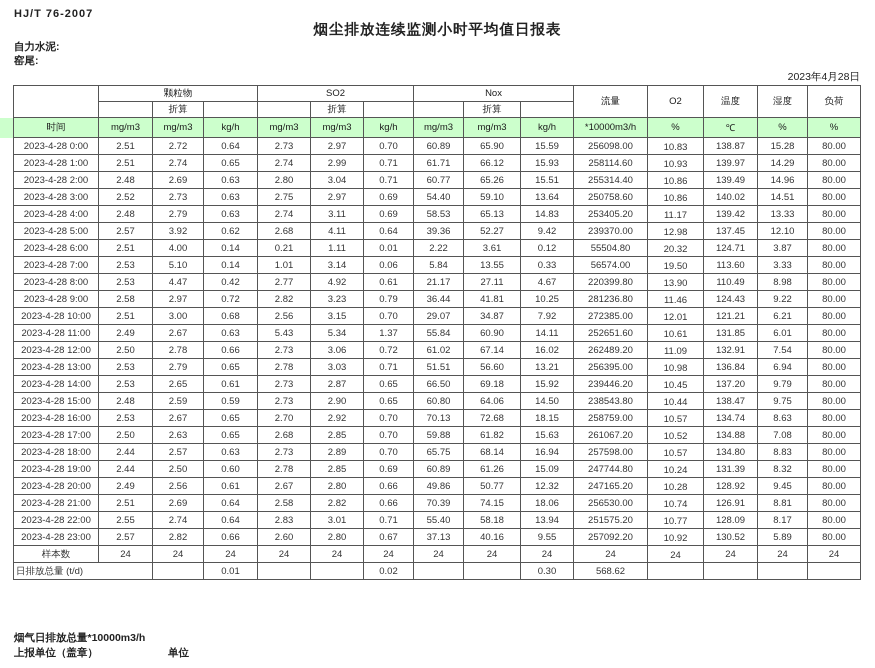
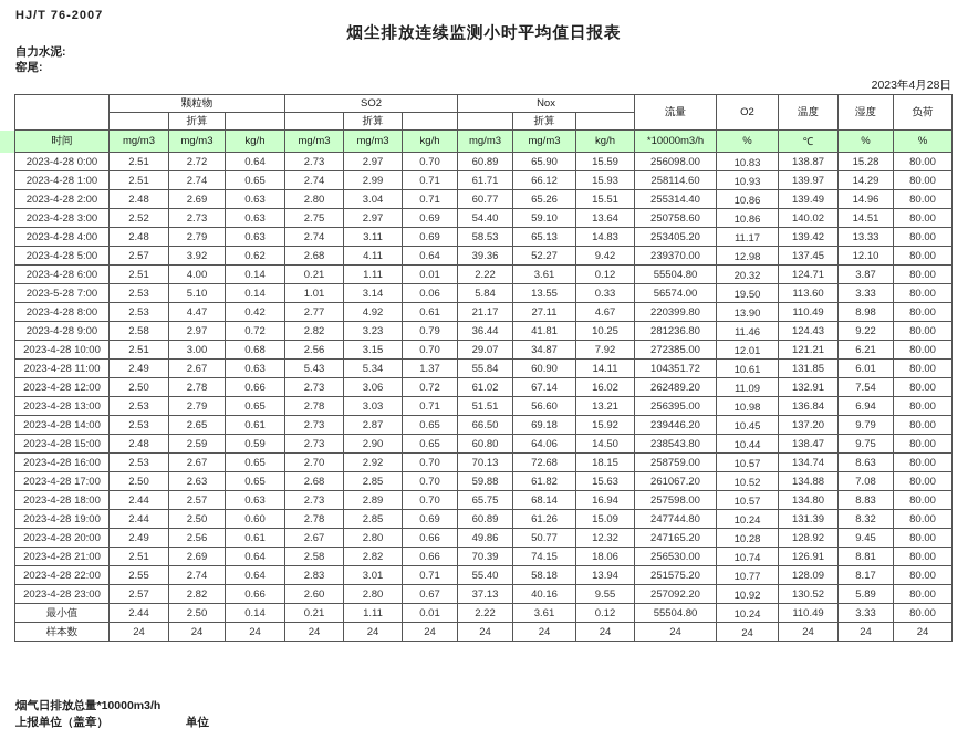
  HJ/T 76-2007
  烟尘排放连续监测小时平均值日报表
  自力水泥:
  窑尾:
  2023年4月28日
  	颗粒物	SO2	Nox	流量	O2	温度	湿度	负荷
  	折算			折算			折算
  时间	mg/m3	mg/m3	kg/h	mg/m3	mg/m3	kg/h	mg/m3	mg/m3	kg/h	*10000m3/h	%	℃	%	%
  2023-4-28 0:00	2.51	2.72	0.64	2.73	2.97	0.70	60.89	65.90	15.59	256098.00	10.83	138.87	15.28	80.00
  2023-4-28 1:00	2.51	2.74	0.65	2.74	2.99	0.71	61.71	66.12	15.93	258114.60	10.93	139.97	14.29	80.00
  2023-4-28 2:00	2.48	2.69	0.63	2.80	3.04	0.71	60.77	65.26	15.51	255314.40	10.86	139.49	14.96	80.00
  2023-4-28 3:00	2.52	2.73	0.63	2.75	2.97	0.69	54.40	59.10	13.64	250758.60	10.86	140.02	14.51	80.00
  2023-4-28 4:00	2.48	2.79	0.63	2.74	3.11	0.69	58.53	65.13	14.83	253405.20	11.17	139.42	13.33	80.00
  2023-4-28 5:00	2.57	3.92	0.62	2.68	4.11	0.64	39.36	52.27	9.42	239370.00	12.98	137.45	12.10	80.00
  2023-4-28 6:00	2.51	4.00	0.14	0.21	1.11	0.01	2.22	3.61	0.12	55504.80	20.32	124.71	3.87	80.00
- 2023-4-28 7:00	2.53	5.10	0.14	1.01	3.14	0.06	5.84	13.55	0.33	56574.00	19.50	113.60	3.33	80.00
+ 2023-5-28 7:00	2.53	5.10	0.14	1.01	3.14	0.06	5.84	13.55	0.33	56574.00	19.50	113.60	3.33	80.00
  2023-4-28 8:00	2.53	4.47	0.42	2.77	4.92	0.61	21.17	27.11	4.67	220399.80	13.90	110.49	8.98	80.00
  2023-4-28 9:00	2.58	2.97	0.72	2.82	3.23	0.79	36.44	41.81	10.25	281236.80	11.46	124.43	9.22	80.00
  2023-4-28 10:00	2.51	3.00	0.68	2.56	3.15	0.70	29.07	34.87	7.92	272385.00	12.01	121.21	6.21	80.00
- 2023-4-28 11:00	2.49	2.67	0.63	5.43	5.34	1.37	55.84	60.90	14.11	252651.60	10.61	131.85	6.01	80.00
+ 2023-4-28 11:00	2.49	2.67	0.63	5.43	5.34	1.37	55.84	60.90	14.11	104351.72	10.61	131.85	6.01	80.00
  2023-4-28 12:00	2.50	2.78	0.66	2.73	3.06	0.72	61.02	67.14	16.02	262489.20	11.09	132.91	7.54	80.00
  2023-4-28 13:00	2.53	2.79	0.65	2.78	3.03	0.71	51.51	56.60	13.21	256395.00	10.98	136.84	6.94	80.00
  2023-4-28 14:00	2.53	2.65	0.61	2.73	2.87	0.65	66.50	69.18	15.92	239446.20	10.45	137.20	9.79	80.00
  2023-4-28 15:00	2.48	2.59	0.59	2.73	2.90	0.65	60.80	64.06	14.50	238543.80	10.44	138.47	9.75	80.00
  2023-4-28 16:00	2.53	2.67	0.65	2.70	2.92	0.70	70.13	72.68	18.15	258759.00	10.57	134.74	8.63	80.00
  2023-4-28 17:00	2.50	2.63	0.65	2.68	2.85	0.70	59.88	61.82	15.63	261067.20	10.52	134.88	7.08	80.00
  2023-4-28 18:00	2.44	2.57	0.63	2.73	2.89	0.70	65.75	68.14	16.94	257598.00	10.57	134.80	8.83	80.00
  2023-4-28 19:00	2.44	2.50	0.60	2.78	2.85	0.69	60.89	61.26	15.09	247744.80	10.24	131.39	8.32	80.00
  2023-4-28 20:00	2.49	2.56	0.61	2.67	2.80	0.66	49.86	50.77	12.32	247165.20	10.28	128.92	9.45	80.00
  2023-4-28 21:00	2.51	2.69	0.64	2.58	2.82	0.66	70.39	74.15	18.06	256530.00	10.74	126.91	8.81	80.00
  2023-4-28 22:00	2.55	2.74	0.64	2.83	3.01	0.71	55.40	58.18	13.94	251575.20	10.77	128.09	8.17	80.00
  2023-4-28 23:00	2.57	2.82	0.66	2.60	2.80	0.67	37.13	40.16	9.55	257092.20	10.92	130.52	5.89	80.00
+ 最小值	2.44	2.50	0.14	0.21	1.11	0.01	2.22	3.61	0.12	55504.80	10.24	110.49	3.33	80.00
  样本数	24	24	24	24	24	24	24	24	24	24	24	24	24	24
- 日排放总量 (t/d)		0.01			0.02			0.30	568.62
  烟气日排放总量*10000m3/h
  上报单位（盖章）
  单位
